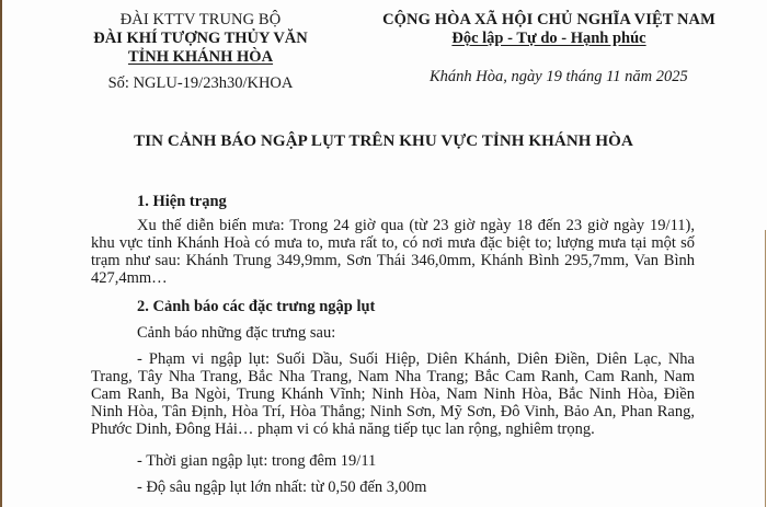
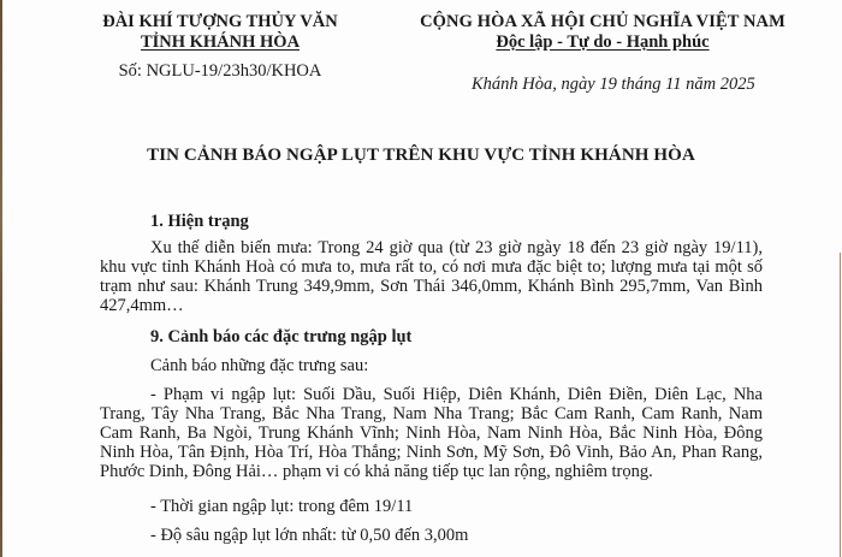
- ĐÀI KTTV TRUNG BỘ
  ĐÀI KHÍ TƯỢNG THỦY VĂN
  TỈNH KHÁNH HÒA
  Số: NGLU-19/23h30/KHOA
  CỘNG HÒA XÃ HỘI CHỦ NGHĨA VIỆT NAM
  Độc lập - Tự do - Hạnh phúc
  Khánh Hòa, ngày 19 tháng 11 năm 2025
  TIN CẢNH BÁO NGẬP LỤT TRÊN KHU VỰC TỈNH KHÁNH HÒA
  1. Hiện trạng
  Xu thế diễn biến mưa: Trong 24 giờ qua (từ 23 giờ ngày 18 đến 23 giờ ngày 19/11),
  khu vực tỉnh Khánh Hoà có mưa to, mưa rất to, có nơi mưa đặc biệt to; lượng mưa tại một số
  trạm như sau: Khánh Trung 349,9mm, Sơn Thái 346,0mm, Khánh Bình 295,7mm, Van Bình
  427,4mm…
- 2. Cảnh báo các đặc trưng ngập lụt
+ 9. Cảnh báo các đặc trưng ngập lụt
  Cảnh báo những đặc trưng sau:
  - Phạm vi ngập lụt: Suối Dầu, Suối Hiệp, Diên Khánh, Diên Điền, Diên Lạc, Nha
  Trang, Tây Nha Trang, Bắc Nha Trang, Nam Nha Trang; Bắc Cam Ranh, Cam Ranh, Nam
- Cam Ranh, Ba Ngòi, Trung Khánh Vĩnh; Ninh Hòa, Nam Ninh Hòa, Bắc Ninh Hòa, Điền
+ Cam Ranh, Ba Ngòi, Trung Khánh Vĩnh; Ninh Hòa, Nam Ninh Hòa, Bắc Ninh Hòa, Đông
  Ninh Hòa, Tân Định, Hòa Trí, Hòa Thắng; Ninh Sơn, Mỹ Sơn, Đô Vinh, Bảo An, Phan Rang,
  Phước Dinh, Đông Hải… phạm vi có khả năng tiếp tục lan rộng, nghiêm trọng.
  - Thời gian ngập lụt: trong đêm 19/11
  - Độ sâu ngập lụt lớn nhất: từ 0,50 đến 3,00m
